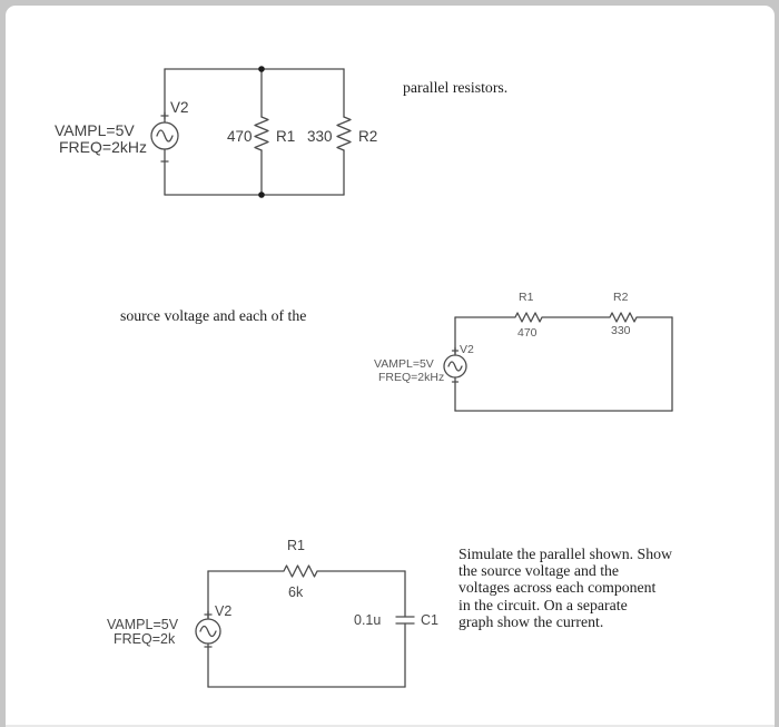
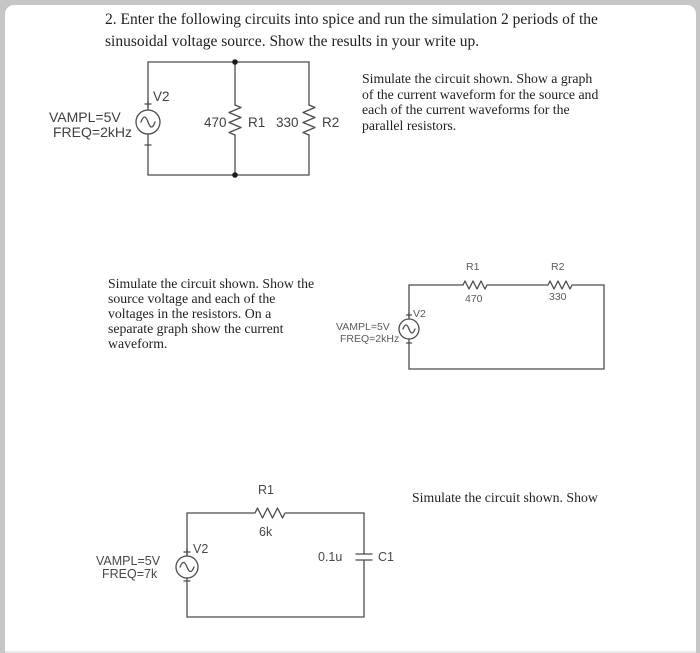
+ 2. Enter the following circuits into spice and run the simulation 2 periods of the
+ sinusoidal voltage source. Show the results in your write up.
  V2
  VAMPL=5V
  FREQ=2kHz
  470
  R1
  330
  R2
+ Simulate the circuit shown. Show a graph
+ of the current waveform for the source and
+ each of the current waveforms for the
  parallel resistors.
+ Simulate the circuit shown. Show the
  source voltage and each of the
+ voltages in the resistors. On a
+ separate graph show the current
+ waveform.
  R1
  R2
  470
  330
  V2
  VAMPL=5V
  FREQ=2kHz
  R1
  6k
  V2
  VAMPL=5V
- FREQ=2k
+ FREQ=7k
  0.1u
  C1
- Simulate the parallel shown. Show
+ Simulate the circuit shown. Show
- the source voltage and the
- voltages across each component
- in the circuit. On a separate
- graph show the current.
